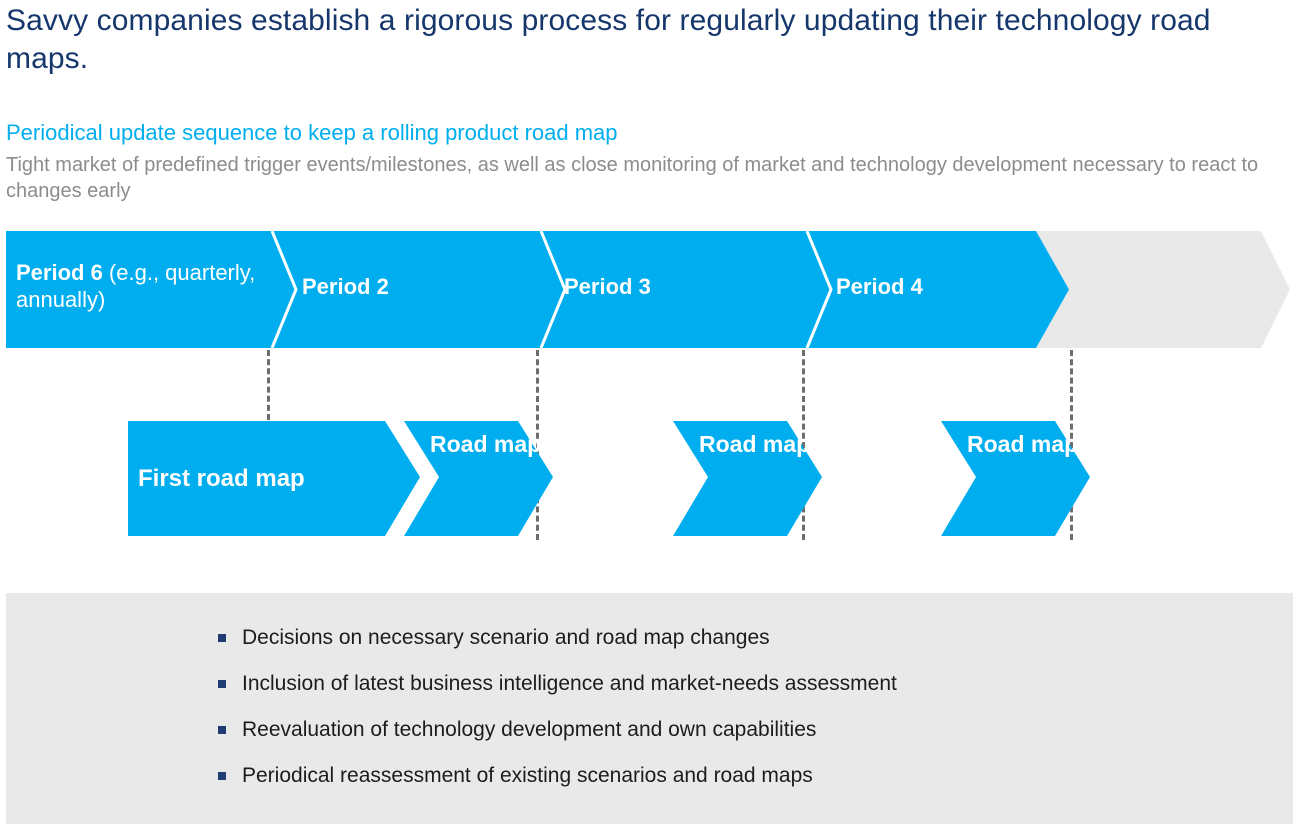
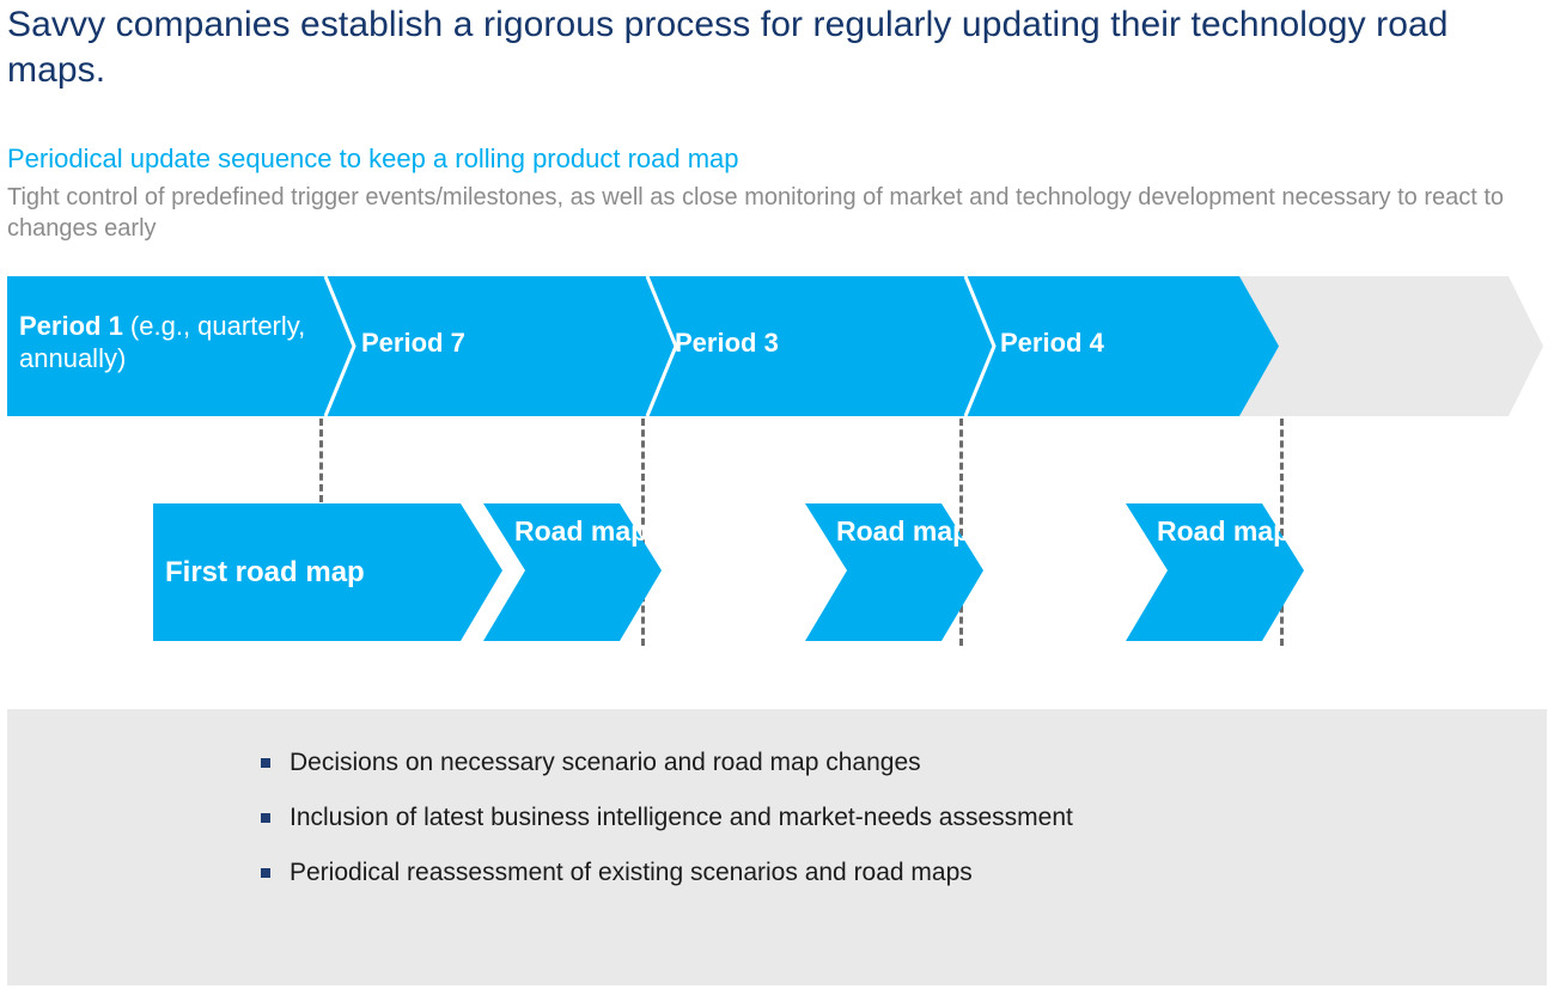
  Savvy companies establish a rigorous process for regularly updating their technology road maps.
  Periodical update sequence to keep a rolling product road map
- Tight market of predefined trigger events/milestones, as well as close monitoring of market and technology development necessary to react to changes early
+ Tight control of predefined trigger events/milestones, as well as close monitoring of market and technology development necessary to react to changes early
- Period 6 (e.g., quarterly, annually)
+ Period 1 (e.g., quarterly, annually)
- Period 2
+ Period 7
  Period 3
  Period 4
  First road map
  Road map update
  Road map update
  Road map update
  Decisions on necessary scenario and road map changes
  Inclusion of latest business intelligence and market-needs assessment
- Reevaluation of technology development and own capabilities
  Periodical reassessment of existing scenarios and road maps
